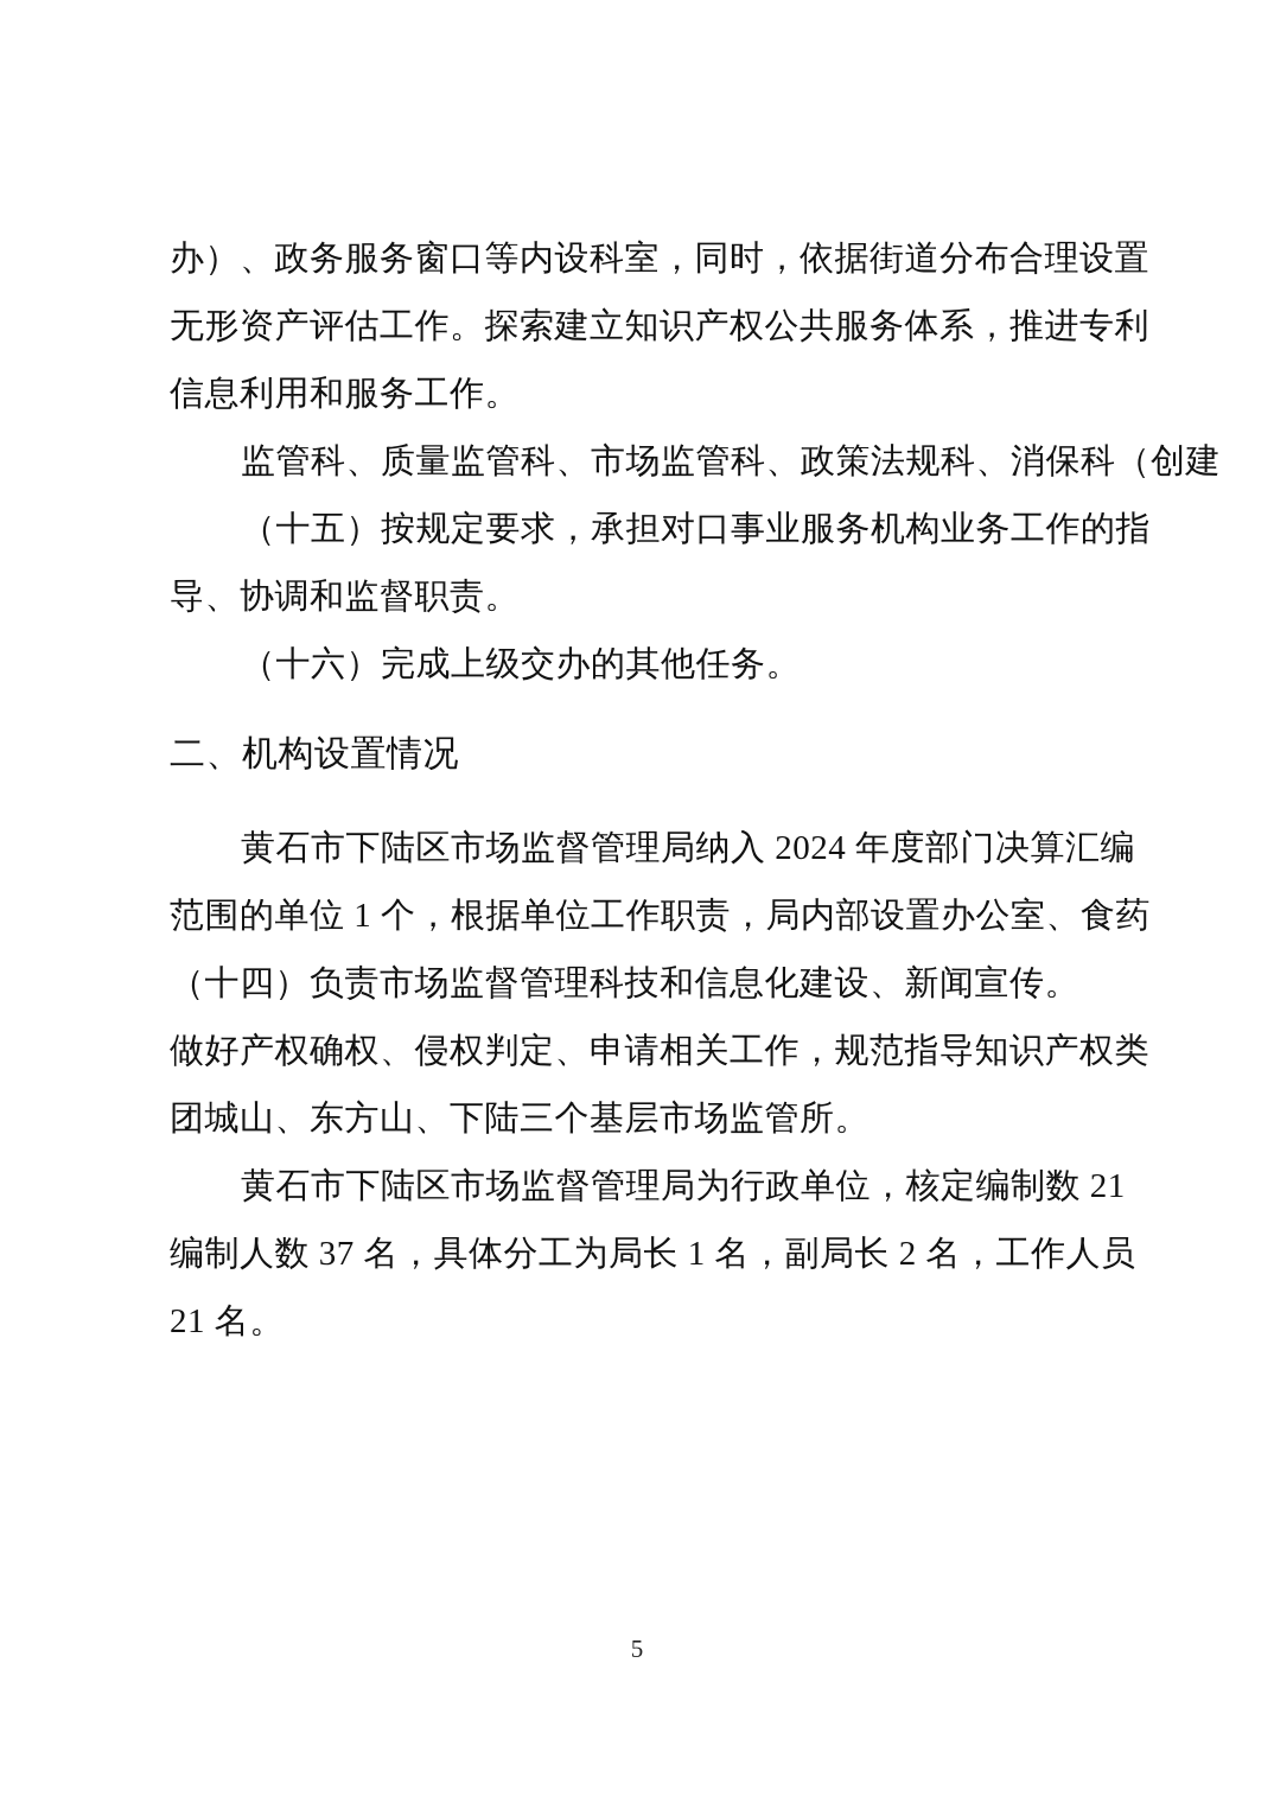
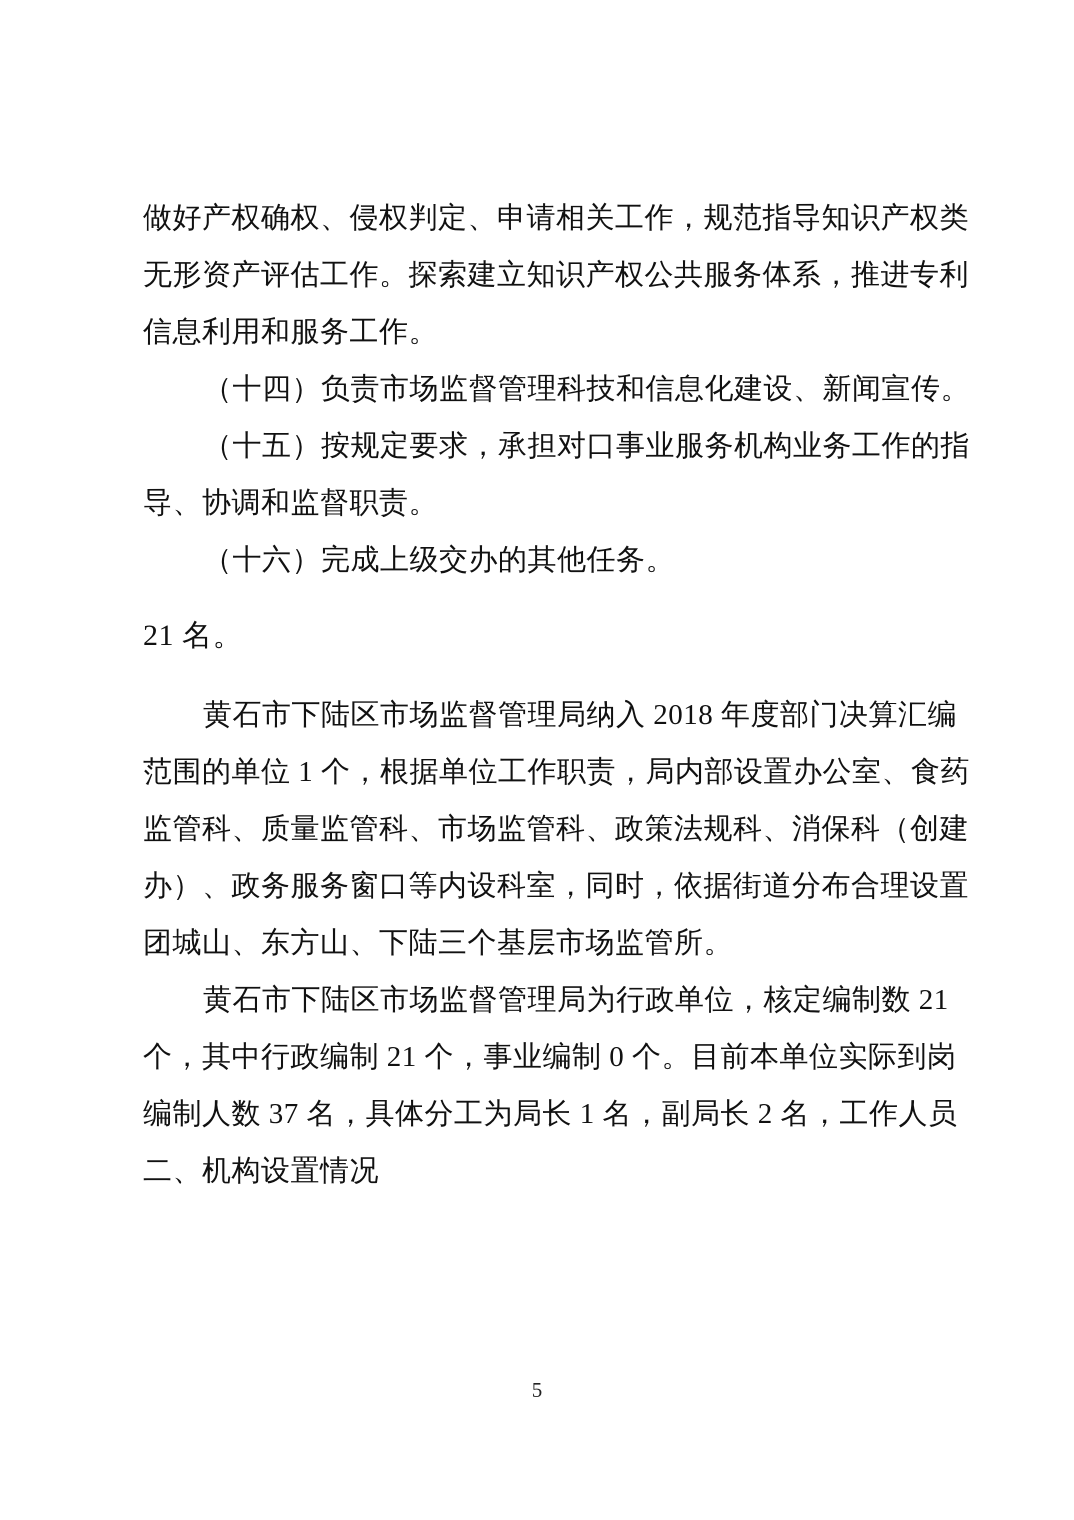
- 办）、政务服务窗口等内设科室，同时，依据街道分布合理设置
+ 做好产权确权、侵权判定、申请相关工作，规范指导知识产权类
  无形资产评估工作。探索建立知识产权公共服务体系，推进专利
  信息利用和服务工作。
- 监管科、质量监管科、市场监管科、政策法规科、消保科（创建
+ （十四）负责市场监督管理科技和信息化建设、新闻宣传。
  （十五）按规定要求，承担对口事业服务机构业务工作的指
  导、协调和监督职责。
  （十六）完成上级交办的其他任务。
- 二、机构设置情况
+ 21 名。
- 黄石市下陆区市场监督管理局纳入 2024 年度部门决算汇编
+ 黄石市下陆区市场监督管理局纳入 2018 年度部门决算汇编
  范围的单位 1 个，根据单位工作职责，局内部设置办公室、食药
- （十四）负责市场监督管理科技和信息化建设、新闻宣传。
+ 监管科、质量监管科、市场监管科、政策法规科、消保科（创建
- 做好产权确权、侵权判定、申请相关工作，规范指导知识产权类
+ 办）、政务服务窗口等内设科室，同时，依据街道分布合理设置
  团城山、东方山、下陆三个基层市场监管所。
  黄石市下陆区市场监督管理局为行政单位，核定编制数 21
+ 个，其中行政编制 21 个，事业编制 0 个。目前本单位实际到岗
  编制人数 37 名，具体分工为局长 1 名，副局长 2 名，工作人员
- 21 名。
+ 二、机构设置情况
  5
